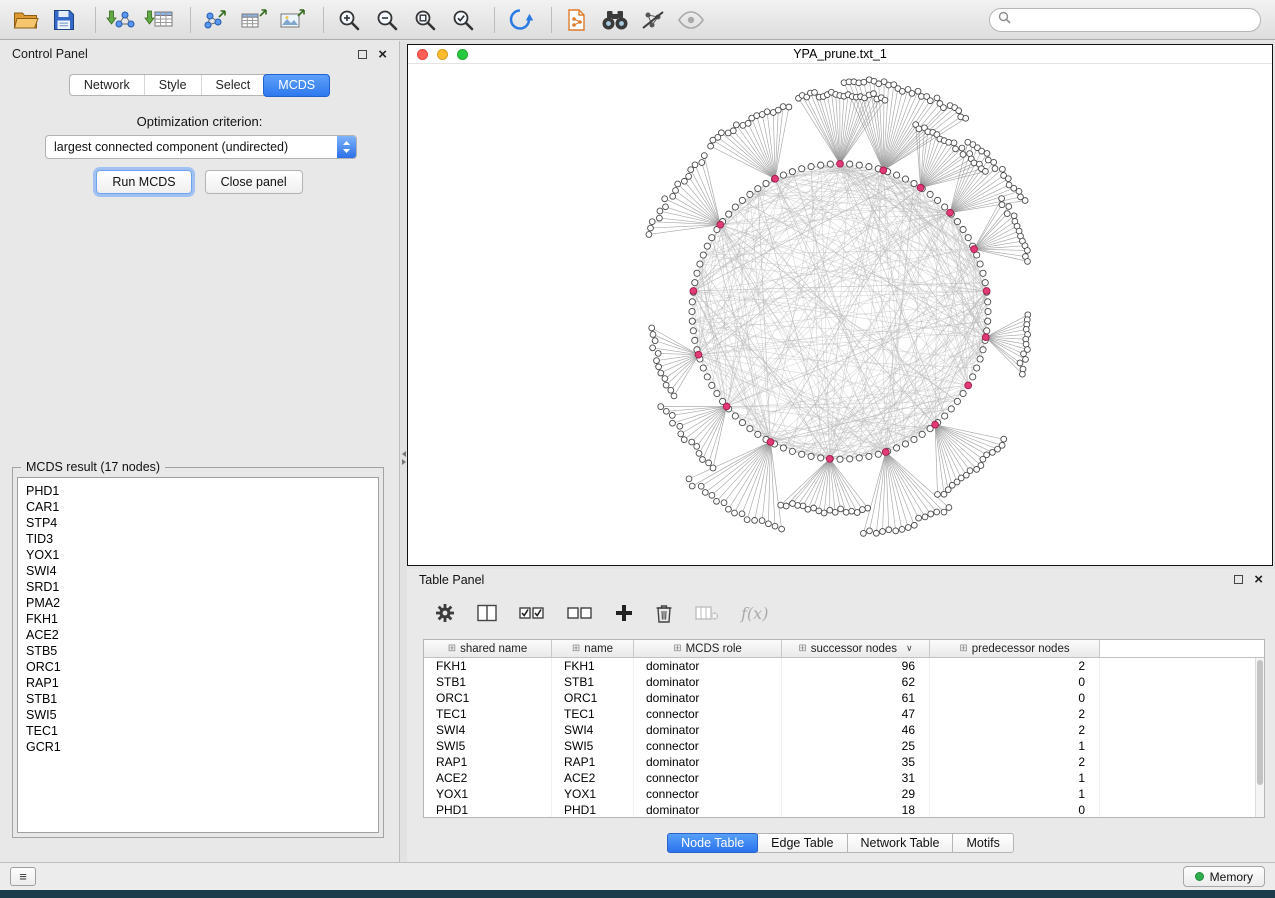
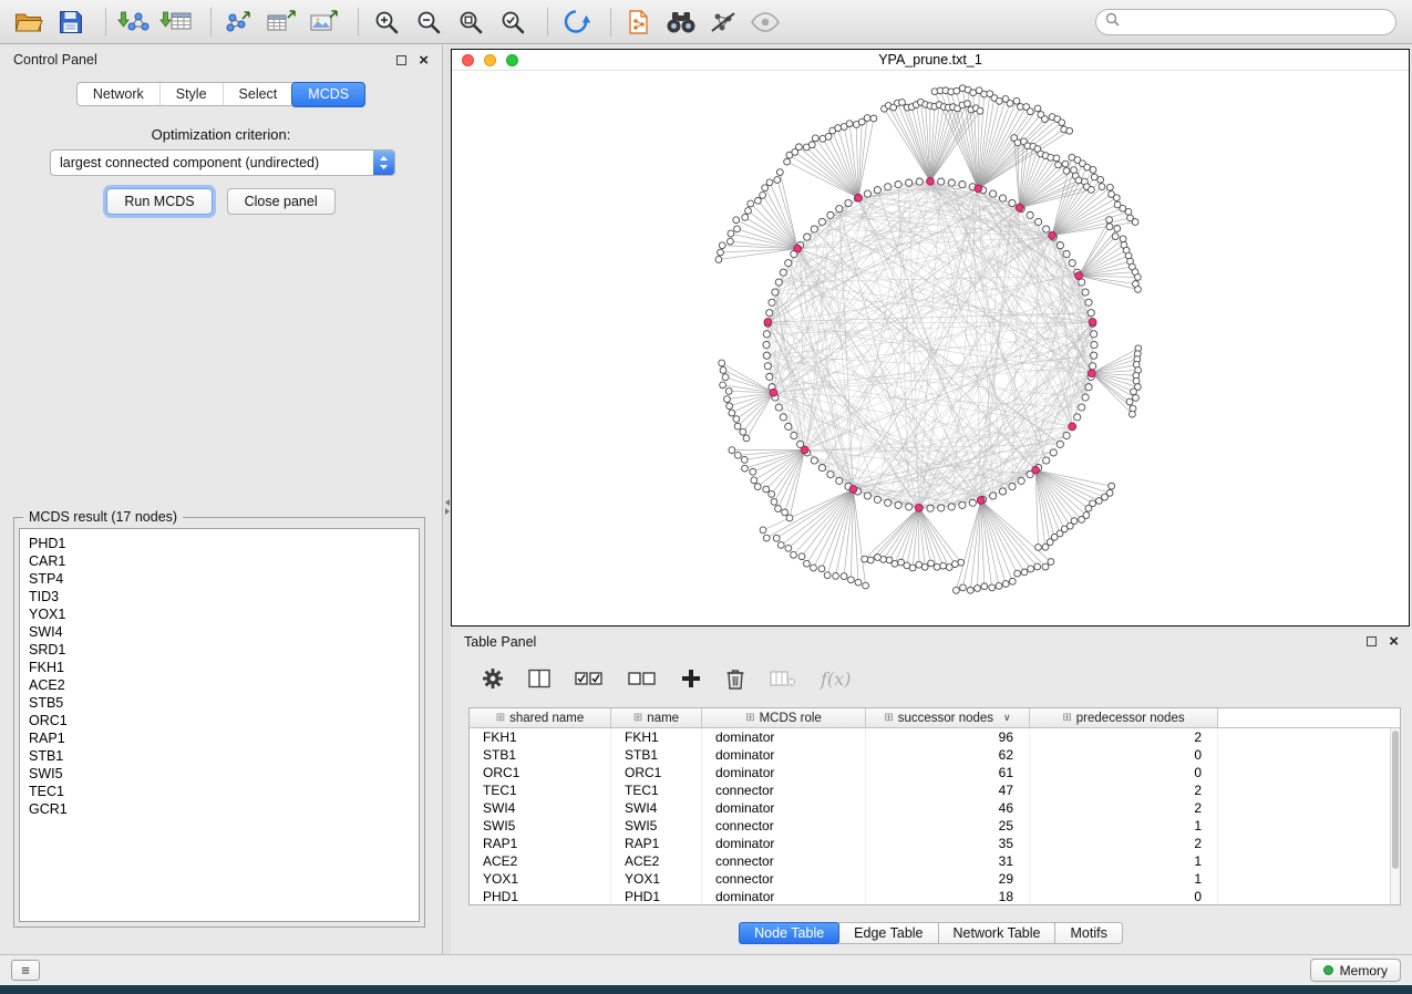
  Control Panel
  ×
  Network
  Style
  Select
  MCDS
  Optimization criterion:
  largest connected component (undirected)
  Run MCDS
  Close panel
  MCDS result (17 nodes)
  PHD1
  CAR1
  STP4
  TID3
  YOX1
  SWI4
  SRD1
- PMA2
  FKH1
  ACE2
  STB5
  ORC1
  RAP1
  STB1
  SWI5
  TEC1
  GCR1
  YPA_prune.txt_1
  Table Panel
  ×
  f(x)
  ⊞
  shared name
  ⊞
  name
  ⊞
  MCDS role
  ⊞
  successor nodes
  ∨
  ⊞
  predecessor nodes
  FKH1
  FKH1
  dominator
  96
  2
  STB1
  STB1
  dominator
  62
  0
  ORC1
  ORC1
  dominator
  61
  0
  TEC1
  TEC1
  connector
  47
  2
  SWI4
  SWI4
  dominator
  46
  2
  SWI5
  SWI5
  connector
  25
  1
  RAP1
  RAP1
  dominator
  35
  2
  ACE2
  ACE2
  connector
  31
  1
  YOX1
  YOX1
  connector
  29
  1
  PHD1
  PHD1
  dominator
  18
  0
  Node Table
  Edge Table
  Network Table
  Motifs
  ≡
  Memory
